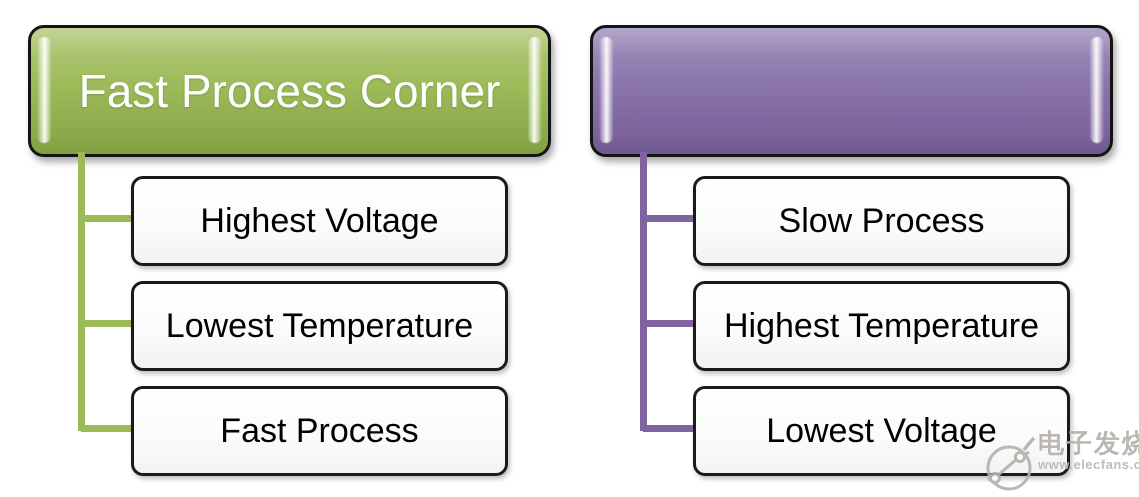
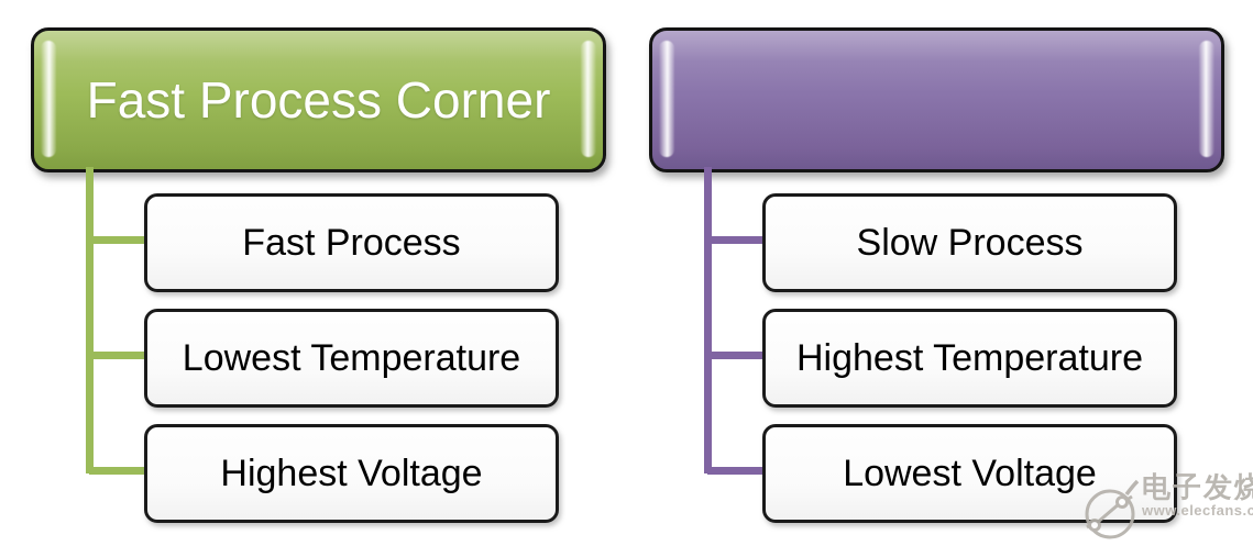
  Fast Process Corner
- Highest Voltage
+ Fast Process
  Lowest Temperature
- Fast Process
+ Highest Voltage
  Slow Process
  Highest Temperature
  Lowest Voltage
  电子发烧
  www.elecfans.c
